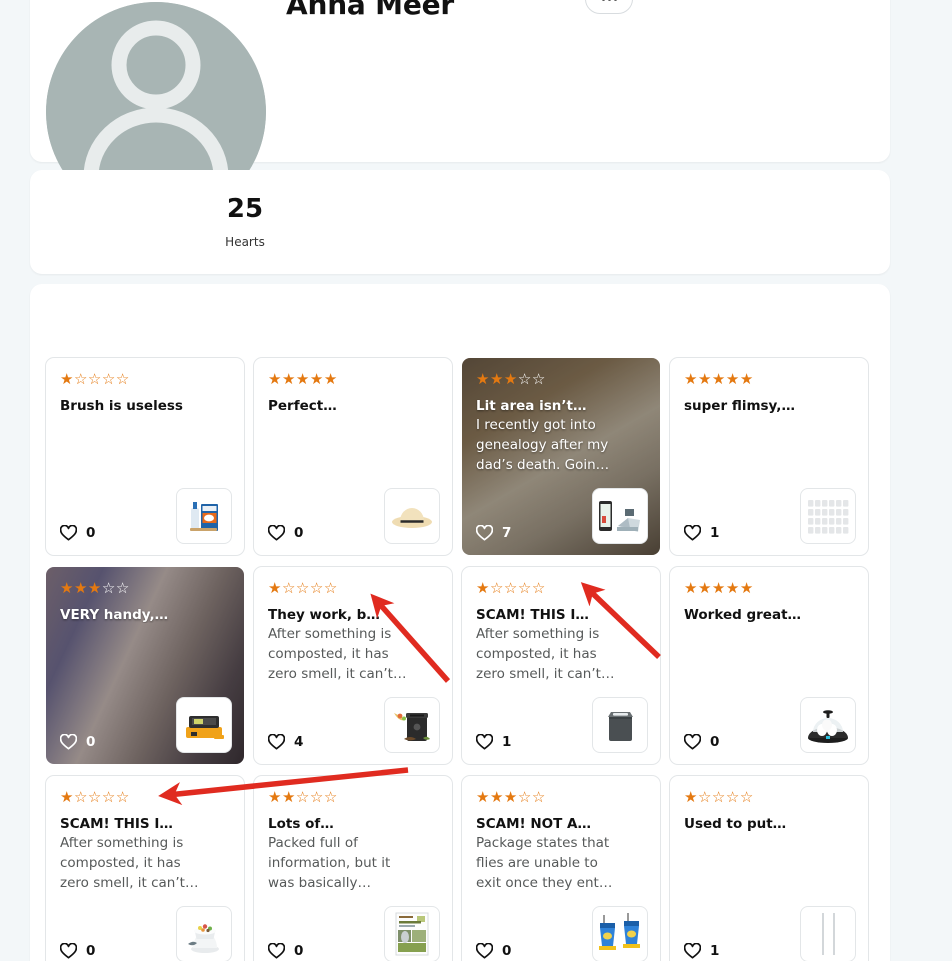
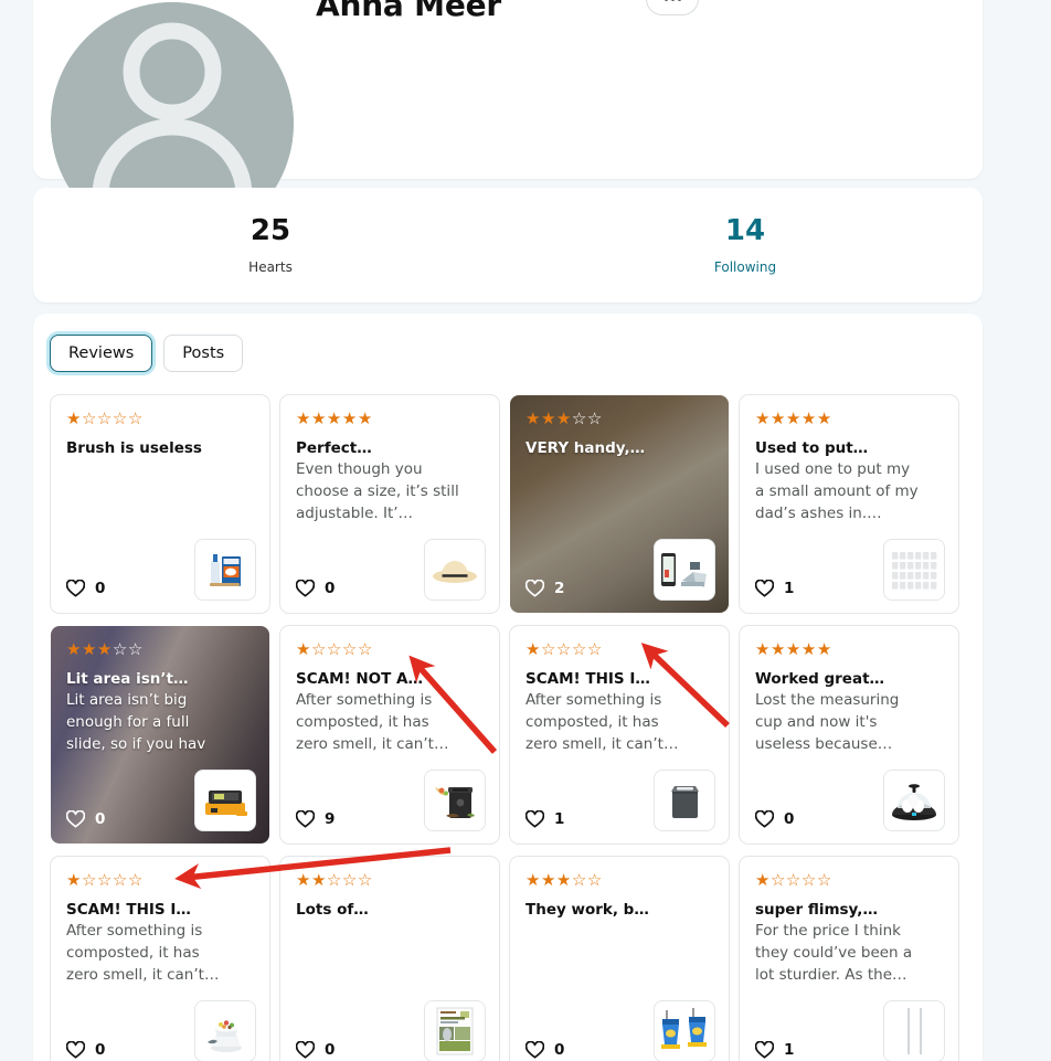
  Anna Meer
  25
  Hearts
+ 14
+ Following
+ Reviews
+ Posts
  ★☆☆☆☆
  Brush is useless
  0
  ★★★★★
  Perfect…
+ Even though you choose a size, it’s still adjustable. It’…
  0
  ★★★☆☆
- Lit area isn’t…
+ VERY handy,…
- I recently got into genealogy after my dad’s death. Goin…
- 7
+ 2
  ★★★★★
- super flimsy,…
+ Used to put…
+ I used one to put my a small amount of my dad’s ashes in.…
  1
  ★★★☆☆
- VERY handy,…
+ Lit area isn’t…
+ Lit area isn’t big enough for a full slide, so if you hav
  0
  ★☆☆☆☆
- They work, b…
+ SCAM! NOT A…
  After something is composted, it has zero smell, it can’t…
- 4
+ 9
  ★☆☆☆☆
  SCAM! THIS I…
  After something is composted, it has zero smell, it can’t…
  1
  ★★★★★
  Worked great…
+ Lost the measuring cup and now it's useless because…
  0
  ★☆☆☆☆
  SCAM! THIS I…
  After something is composted, it has zero smell, it can’t…
  0
  ★★☆☆☆
  Lots of…
- Packed full of information, but it was basically…
  0
  ★★★☆☆
- SCAM! NOT A…
+ They work, b…
- Package states that flies are unable to exit once they ent…
  0
  ★☆☆☆☆
- Used to put…
+ super flimsy,…
+ For the price I think they could’ve been a lot sturdier. As the…
  1
